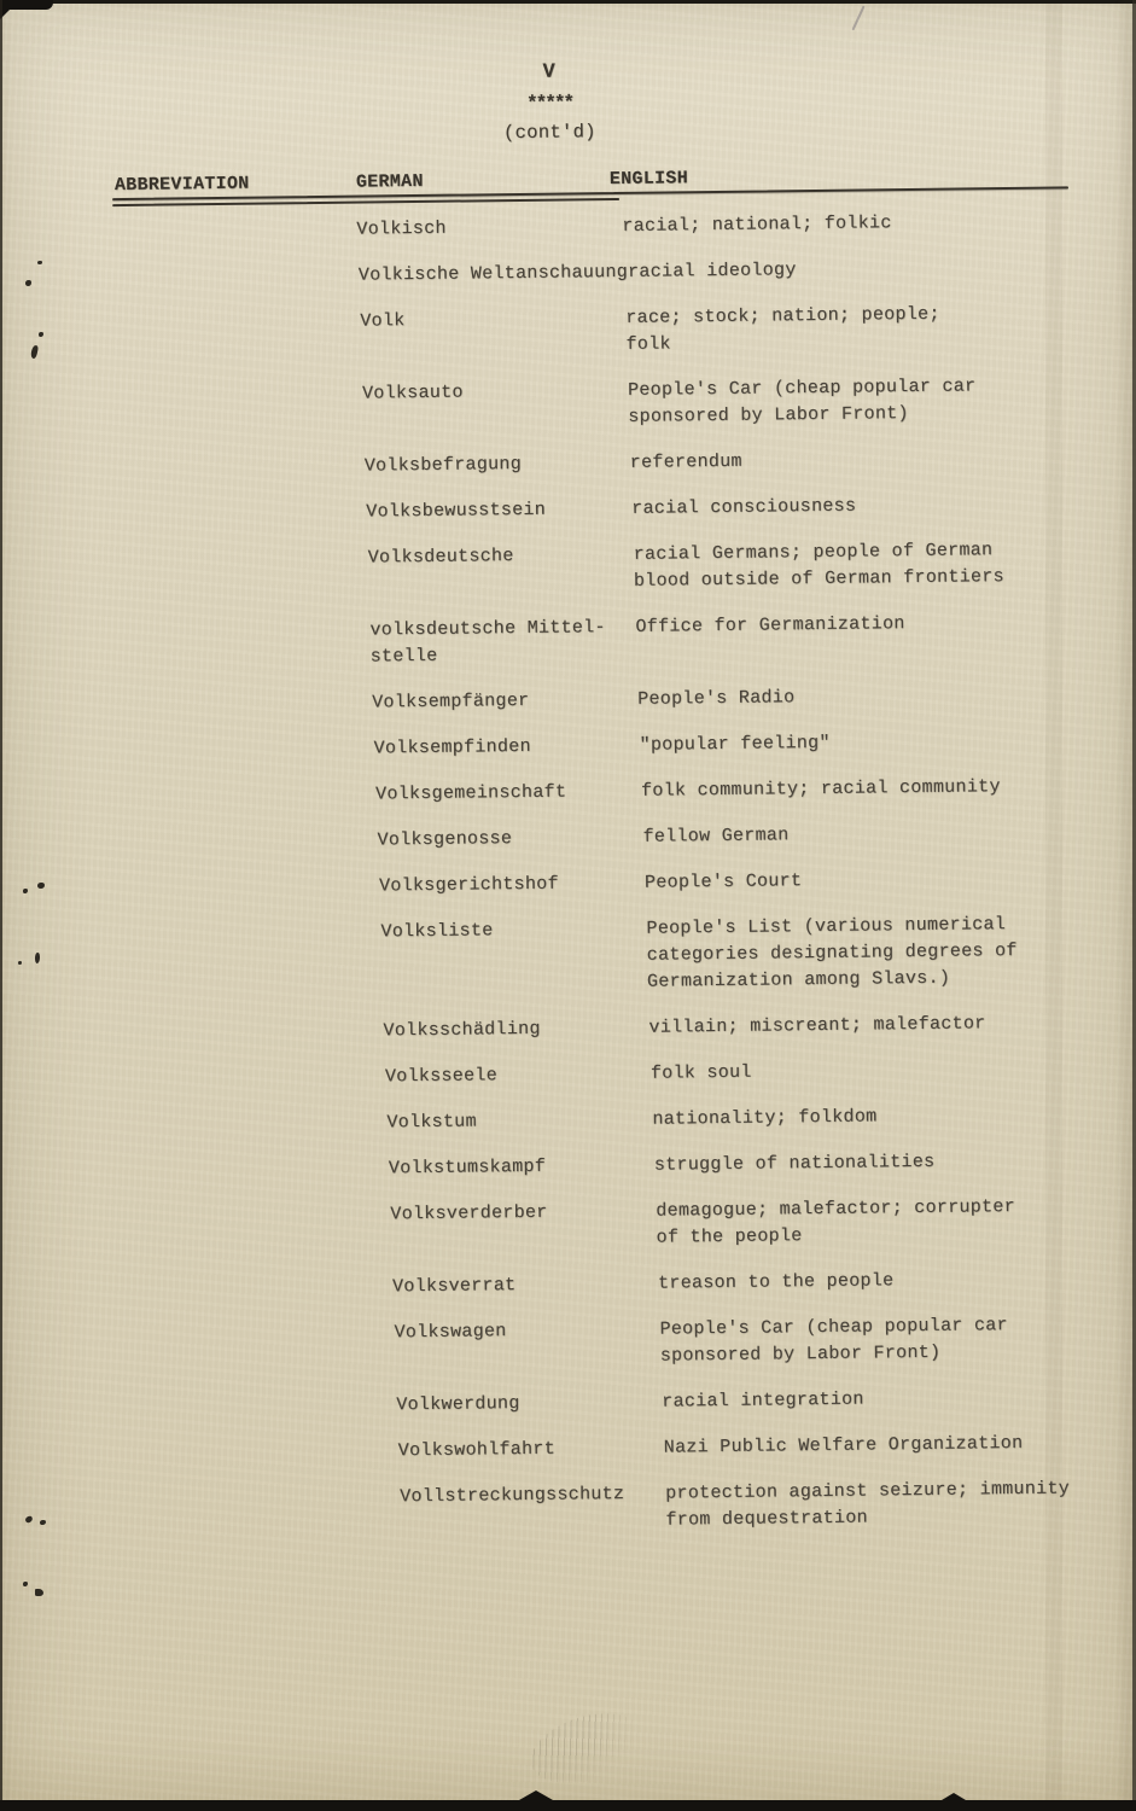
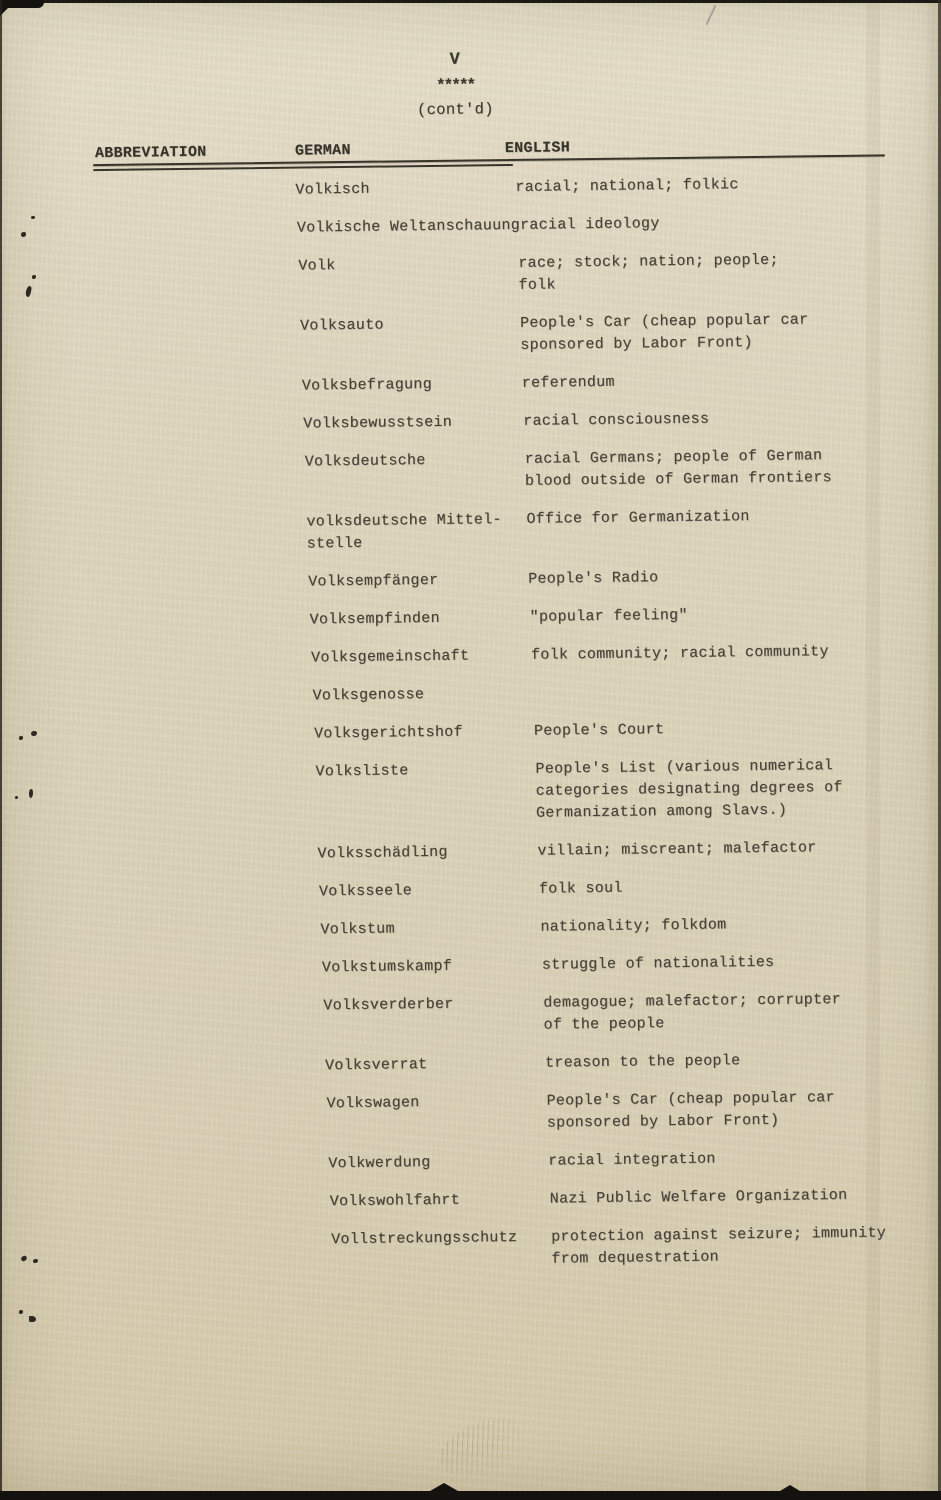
  V
  *****
  (cont'd)
  ABBREVIATION
  GERMAN
  ENGLISH
  Volkisch
  racial; national; folkic
  Volkische Weltanschauung
  racial ideology
  Volk
  race; stock; nation; people;
  folk
  Volksauto
  People's Car (cheap popular car
  sponsored by Labor Front)
  Volksbefragung
  referendum
  Volksbewusstsein
  racial consciousness
  Volksdeutsche
  racial Germans; people of German
  blood outside of German frontiers
  volksdeutsche Mittel-
  stelle
  Office for Germanization
  Volksempfänger
  People's Radio
  Volksempfinden
  "popular feeling"
  Volksgemeinschaft
  folk community; racial community
  Volksgenosse
- fellow German
  Volksgerichtshof
  People's Court
  Volksliste
  People's List (various numerical
  categories designating degrees of
  Germanization among Slavs.)
  Volksschädling
  villain; miscreant; malefactor
  Volksseele
  folk soul
  Volkstum
  nationality; folkdom
  Volkstumskampf
  struggle of nationalities
  Volksverderber
  demagogue; malefactor; corrupter
  of the people
  Volksverrat
  treason to the people
  Volkswagen
  People's Car (cheap popular car
  sponsored by Labor Front)
  Volkwerdung
  racial integration
  Volkswohlfahrt
  Nazi Public Welfare Organization
  Vollstreckungsschutz
  protection against seizure; immunity
  from dequestration
